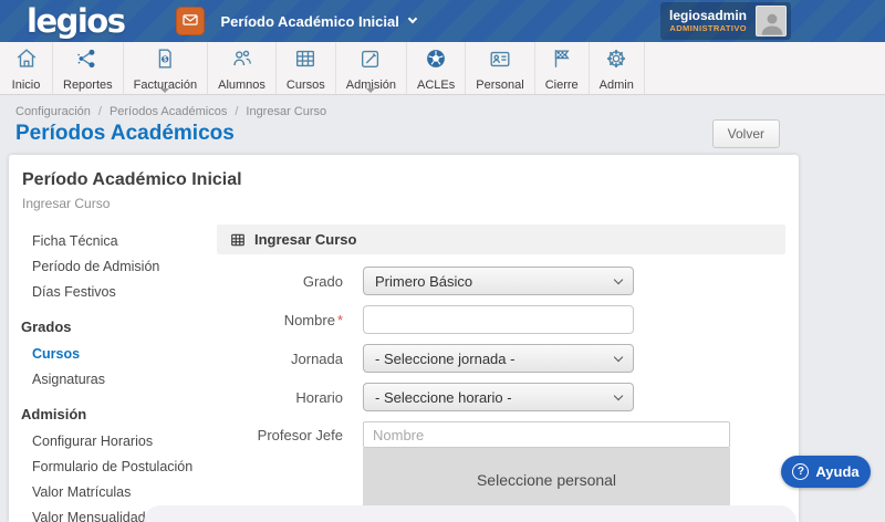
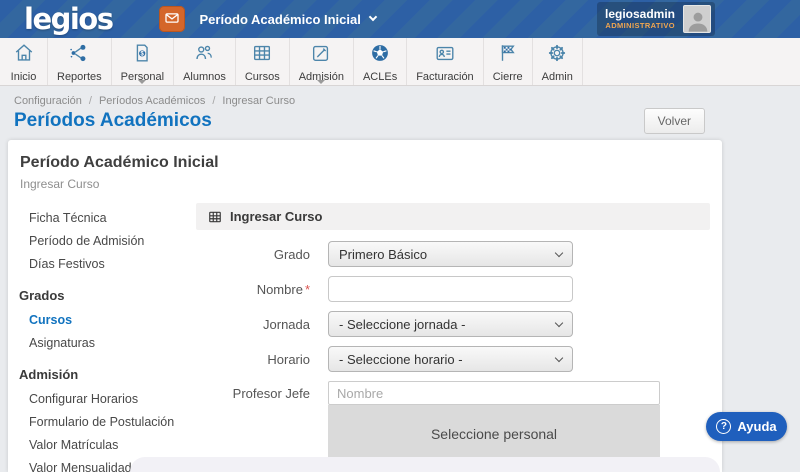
  legios
  Período Académico Inicial
  legiosadmin
  ADMINISTRATIVO
  Inicio
  Reportes
- Facturación
+ Personal
  Alumnos
  Cursos
  Admisión
  ACLEs
- Personal
+ Facturación
  Cierre
  Admin
  Configuración / Períodos Académicos / Ingresar Curso
  Períodos Académicos
  Volver
  Período Académico Inicial
  Ingresar Curso
  Ficha Técnica
  Período de Admisión
  Días Festivos
  Grados
  Cursos
  Asignaturas
  Admisión
  Configurar Horarios
  Formulario de Postulación
  Valor Matrículas
  Valor Mensualidad
  Ingresar Curso
  Grado
  Primero Básico
  Nombre *
  Jornada
  - Seleccione jornada -
  Horario
  - Seleccione horario -
  Profesor Jefe
  Nombre
  Seleccione personal
  ?
  Ayuda
